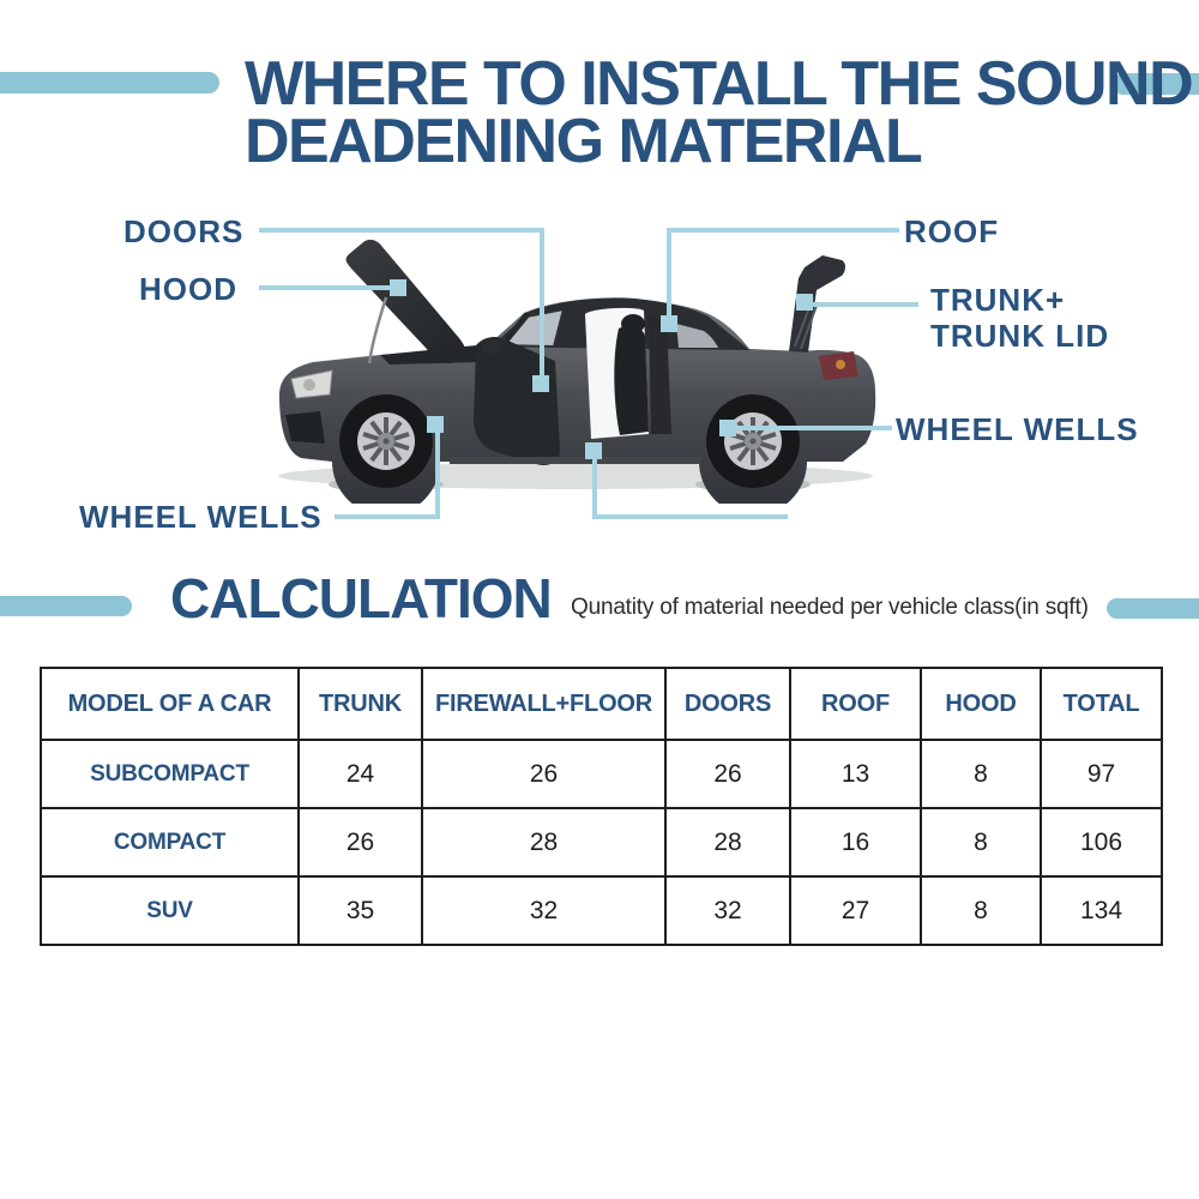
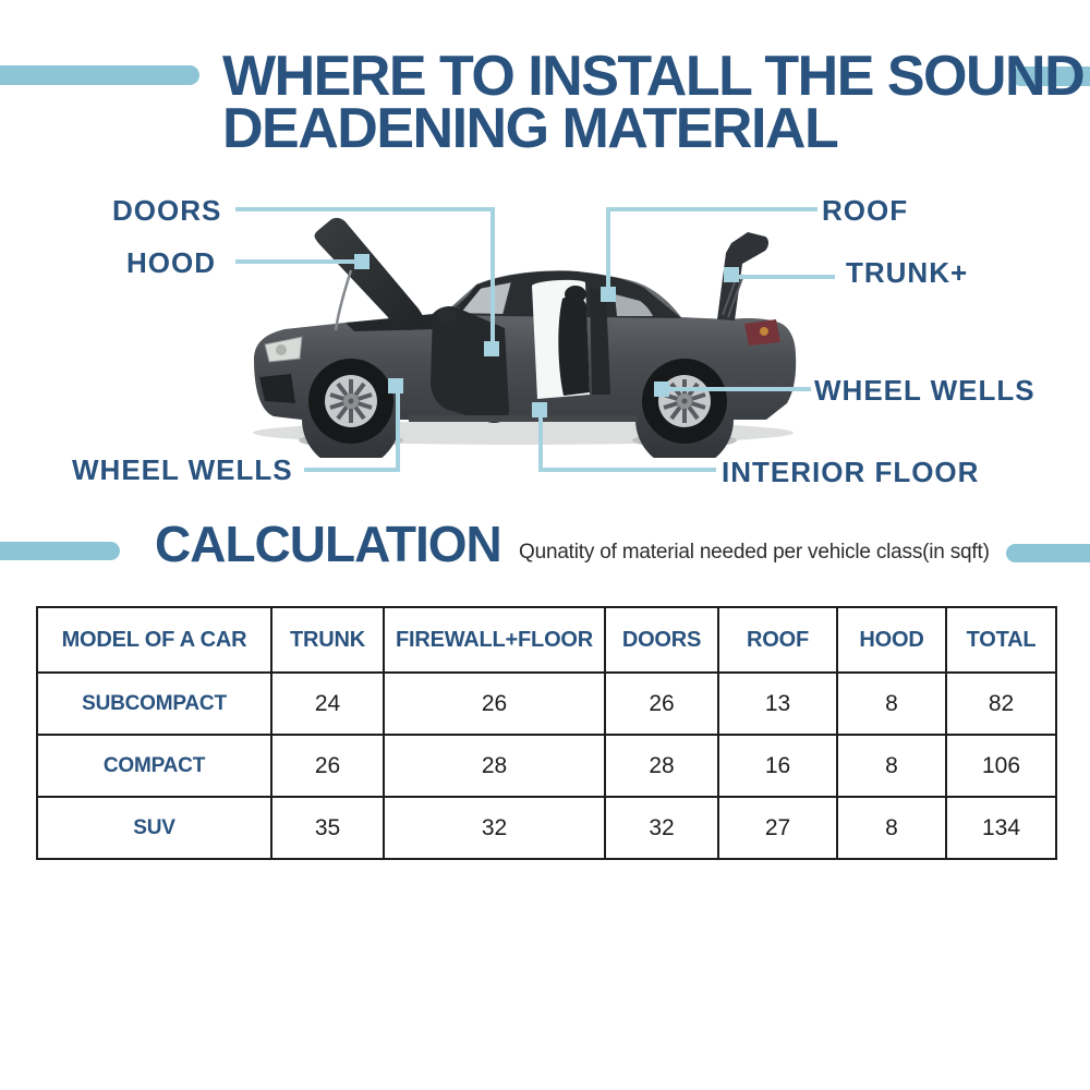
  WHERE TO INSTALL THE SOUND
  DEADENING MATERIAL
  DOORS
  HOOD
  WHEEL WELLS
  ROOF
  TRUNK+
- TRUNK LID
  WHEEL WELLS
+ INTERIOR FLOOR
  CALCULATION
  Qunatity of material needed per vehicle class(in sqft)
  MODEL OF A CAR	TRUNK	FIREWALL+FLOOR	DOORS	ROOF	HOOD	TOTAL
- SUBCOMPACT	24	26	26	13	8	97
+ SUBCOMPACT	24	26	26	13	8	82
  COMPACT	26	28	28	16	8	106
  SUV	35	32	32	27	8	134
